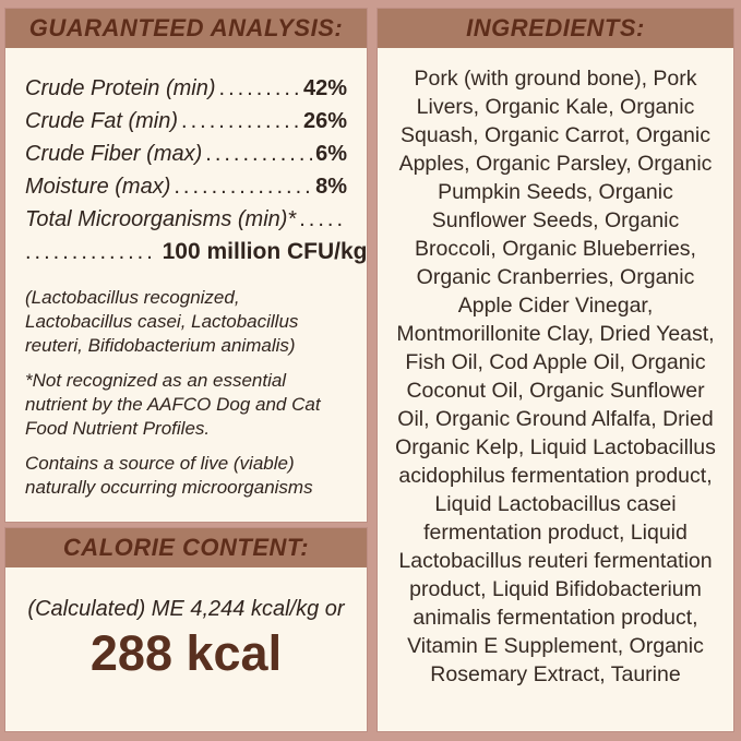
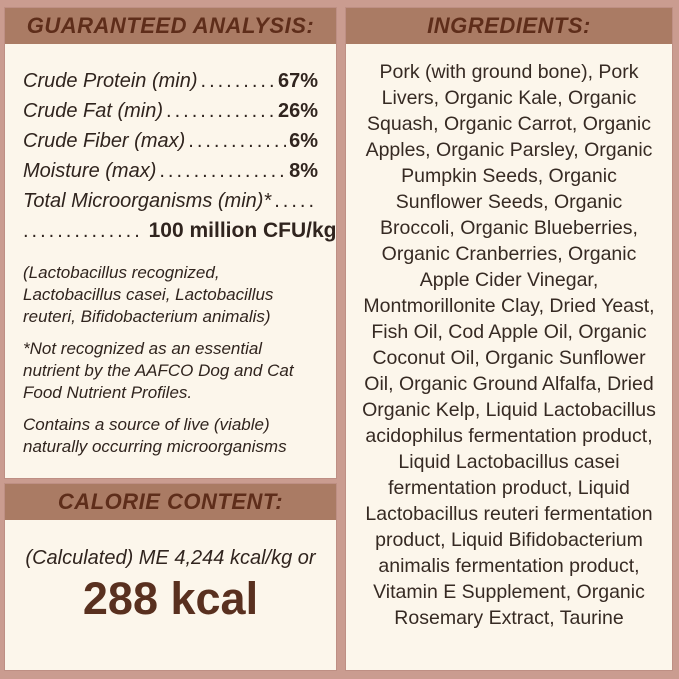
  GUARANTEED ANALYSIS:
  Crude Protein (min)
- 42%
+ 67%
  Crude Fat (min)
  26%
  Crude Fiber (max)
  6%
  Moisture (max)
  8%
  Total Microorganisms (min)*
  .............. 100 million CFU/kg
  (Lactobacillus recognized, Lactobacillus casei, Lactobacillus reuteri, Bifidobacterium animalis)
  *Not recognized as an essential nutrient by the AAFCO Dog and Cat Food Nutrient Profiles.
  Contains a source of live (viable) naturally occurring microorganisms
  CALORIE CONTENT:
  (Calculated) ME 4,244 kcal/kg or
  288 kcal
  INGREDIENTS:
  Pork (with ground bone), Pork Livers, Organic Kale, Organic Squash, Organic Carrot, Organic Apples, Organic Parsley, Organic Pumpkin Seeds, Organic Sunflower Seeds, Organic Broccoli, Organic Blueberries, Organic Cranberries, Organic Apple Cider Vinegar, Montmorillonite Clay, Dried Yeast, Fish Oil, Cod Apple Oil, Organic Coconut Oil, Organic Sunflower Oil, Organic Ground Alfalfa, Dried Organic Kelp, Liquid Lactobacillus acidophilus fermentation product, Liquid Lactobacillus casei fermentation product, Liquid Lactobacillus reuteri fermentation product, Liquid Bifidobacterium animalis fermentation product, Vitamin E Supplement, Organic Rosemary Extract, Taurine
